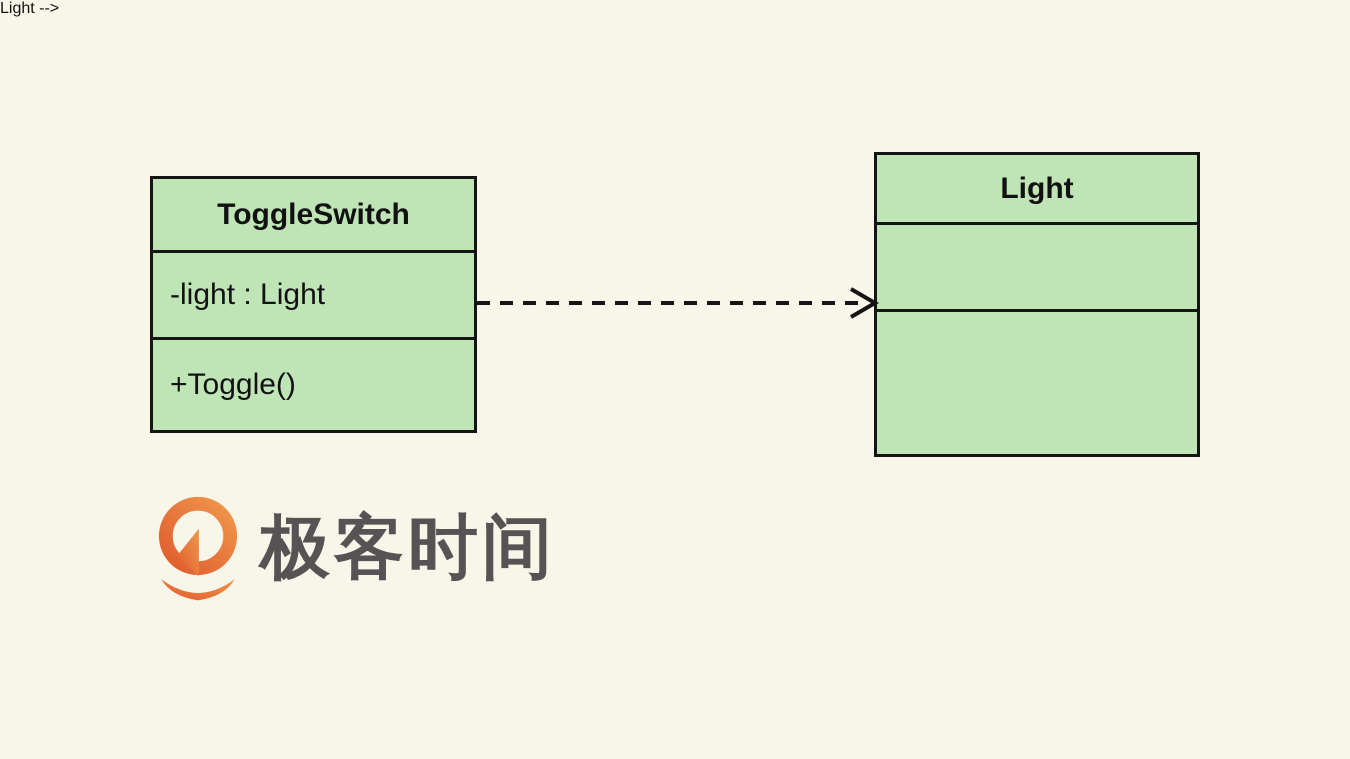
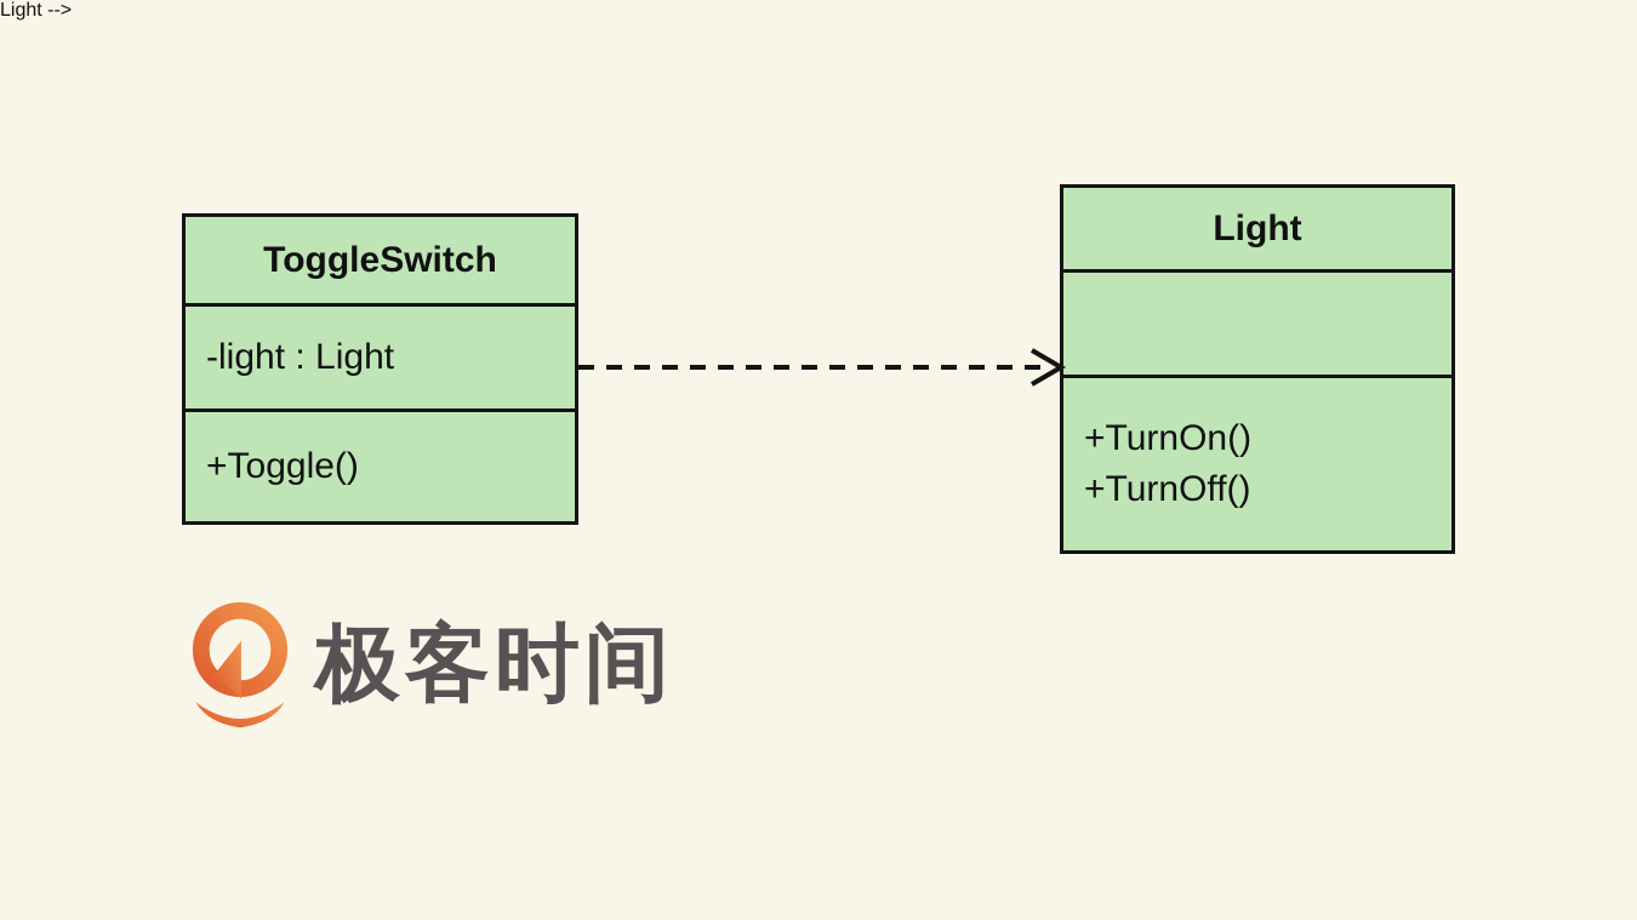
  ToggleSwitch
  -light : Light
  +Toggle()
  Light
+ +TurnOn()
+ +TurnOff()
  Light -->
  极客时间
